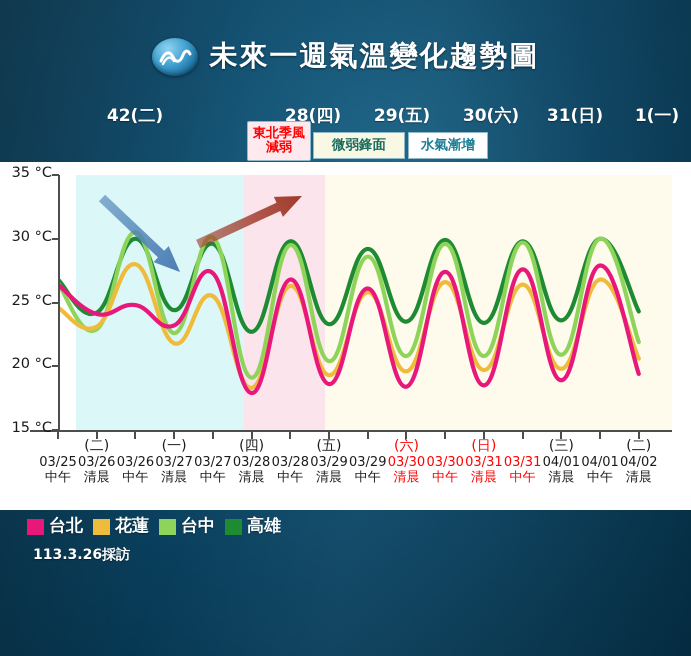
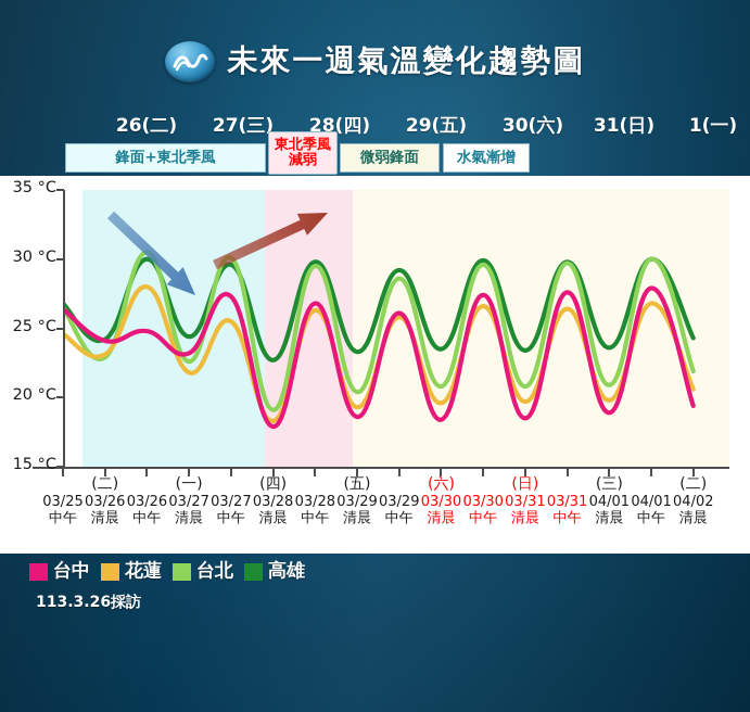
  未來一週氣溫變化趨勢圖
- 42(二)
+ 26(二)
+ 27(三)
  28(四)
  29(五)
  30(六)
  31(日)
  1(一)
+ 鋒面+東北季風
  東北季風
  減弱
  微弱鋒面
  水氣漸增
  35 °C
  30 °C
  25 °C
  20 °C
  15 °C
  03/25
  中午
  (二)
  03/26
  清晨
  03/26
  中午
  (一)
  03/27
  清晨
  03/27
  中午
  (四)
  03/28
  清晨
  03/28
  中午
  (五)
  03/29
  清晨
  03/29
  中午
  (六)
  03/30
  清晨
  03/30
  中午
  (日)
  03/31
  清晨
  03/31
  中午
  (三)
  04/01
  清晨
  04/01
  中午
  (二)
  04/02
  清晨
- 台北
+ 台中
  花蓮
- 台中
+ 台北
  高雄
  113.3.26採訪
